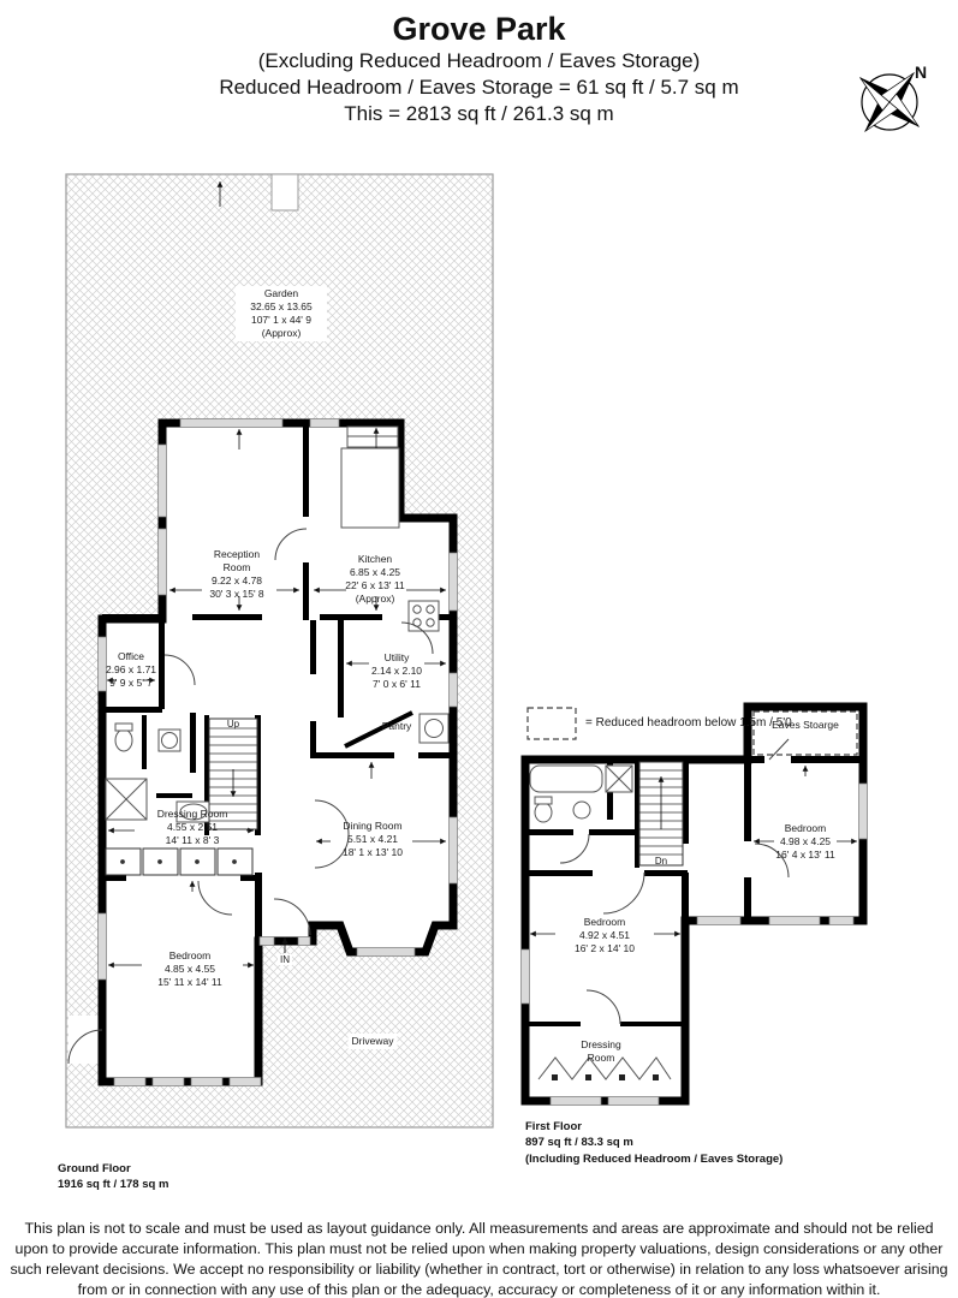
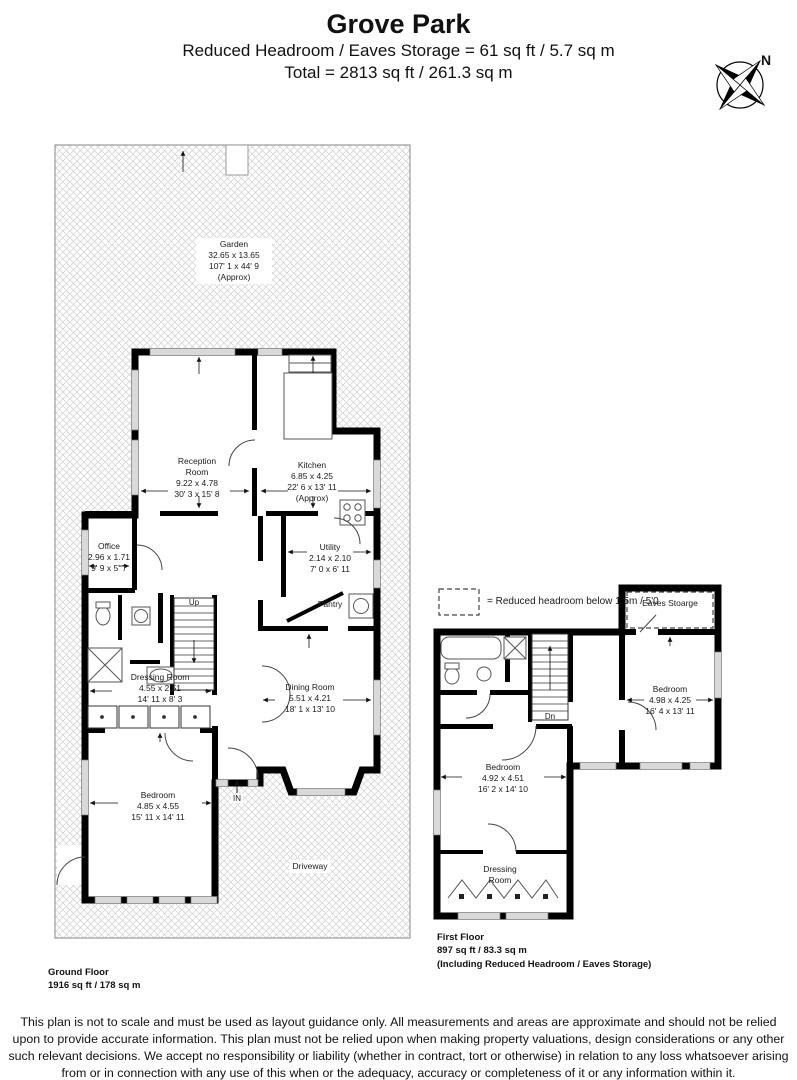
  Grove Park
- (Excluding Reduced Headroom / Eaves Storage)
  Reduced Headroom / Eaves Storage = 61 sq ft / 5.7 sq m
- This = 2813 sq ft / 261.3 sq m
+ Total = 2813 sq ft / 261.3 sq m
  N
  Garden
  32.65 x 13.65
  107' 1 x 44' 9
  (Approx)
  Reception Room
  9.22 x 4.78
  30' 3 x 15' 8
  Kitchen
  6.85 x 4.25
  22' 6 x 13' 11
  (Approx)
  Office
  2.96 x 1.71
  9' 9 x 5' 7
  Utility
  2.14 x 2.10
  7' 0 x 6' 11
  Pantry
  Dining Room
  5.51 x 4.21
  18' 1 x 13' 10
  Dressing Room
  4.55 x 2.51
  14' 11 x 8' 3
  Bedroom
  4.85 x 4.55
  15' 11 x 14' 11
  Driveway
  Up
  IN
  = Reduced headroom below 1.5m / 5'0
  Eaves Stoarge
  Bedroom
  4.98 x 4.25
  16' 4 x 13' 11
  Bedroom
  4.92 x 4.51
  16' 2 x 14' 10
  Dressing Room
  Dn
  Ground Floor
  1916 sq ft / 178 sq m
  First Floor
  897 sq ft / 83.3 sq m
  (Including Reduced Headroom / Eaves Storage)
- This plan is not to scale and must be used as layout guidance only. All measurements and areas are approximate and should not be relied upon to provide accurate information. This plan must not be relied upon when making property valuations, design considerations or any other such relevant decisions. We accept no responsibility or liability (whether in contract, tort or otherwise) in relation to any loss whatsoever arising from or in connection with any use of this plan or the adequacy, accuracy or completeness of it or any information within it.
+ This plan is not to scale and must be used as layout guidance only. All measurements and areas are approximate and should not be relied upon to provide accurate information. This plan must not be relied upon when making property valuations, design considerations or any other such relevant decisions. We accept no responsibility or liability (whether in contract, tort or otherwise) in relation to any loss whatsoever arising from or in connection with any use of this when or the adequacy, accuracy or completeness of it or any information within it.
